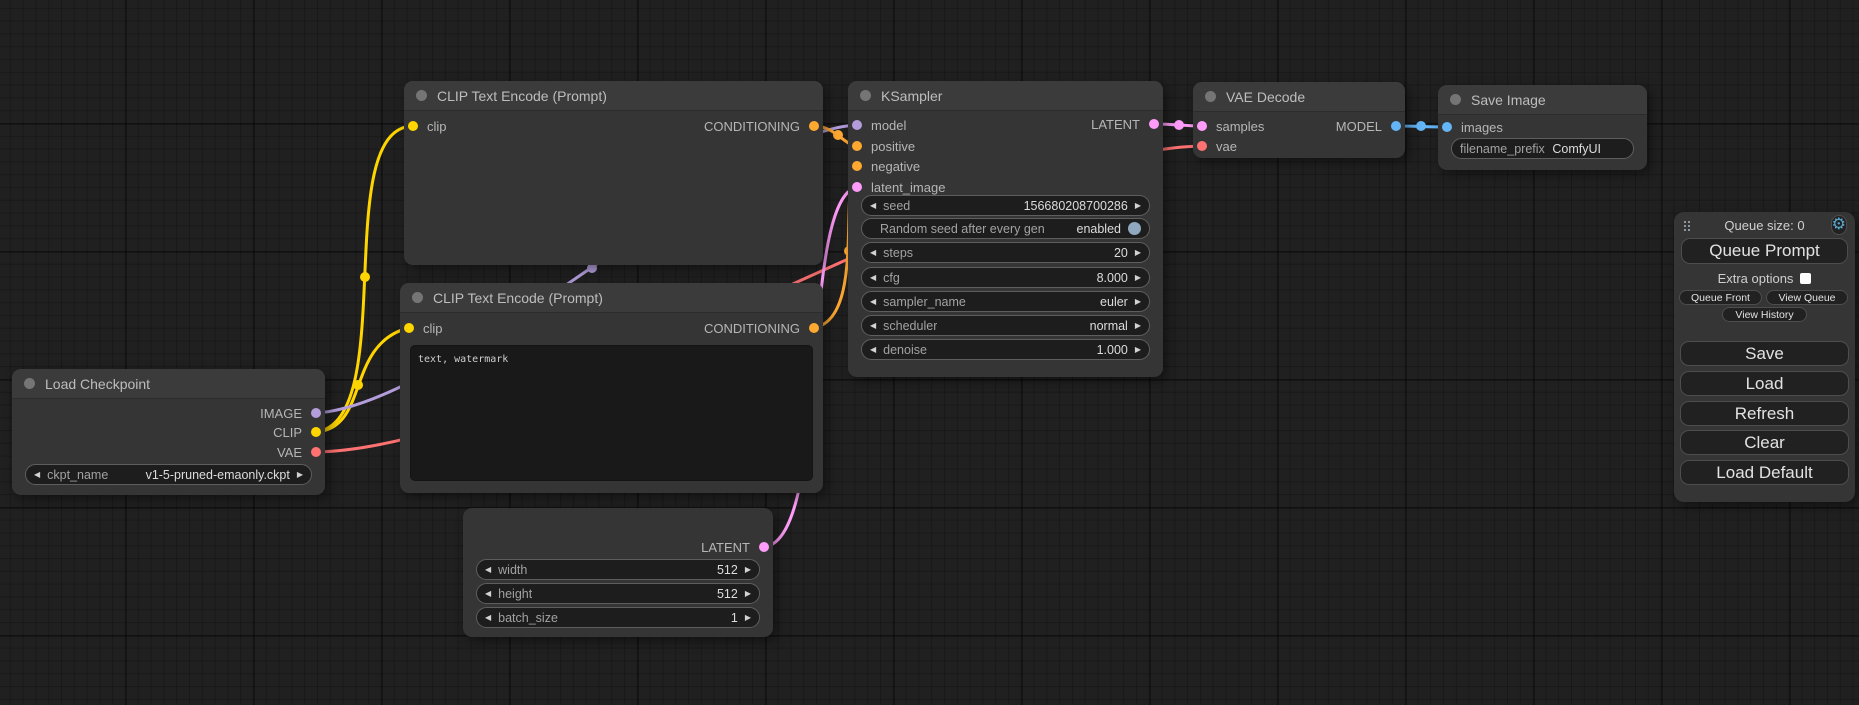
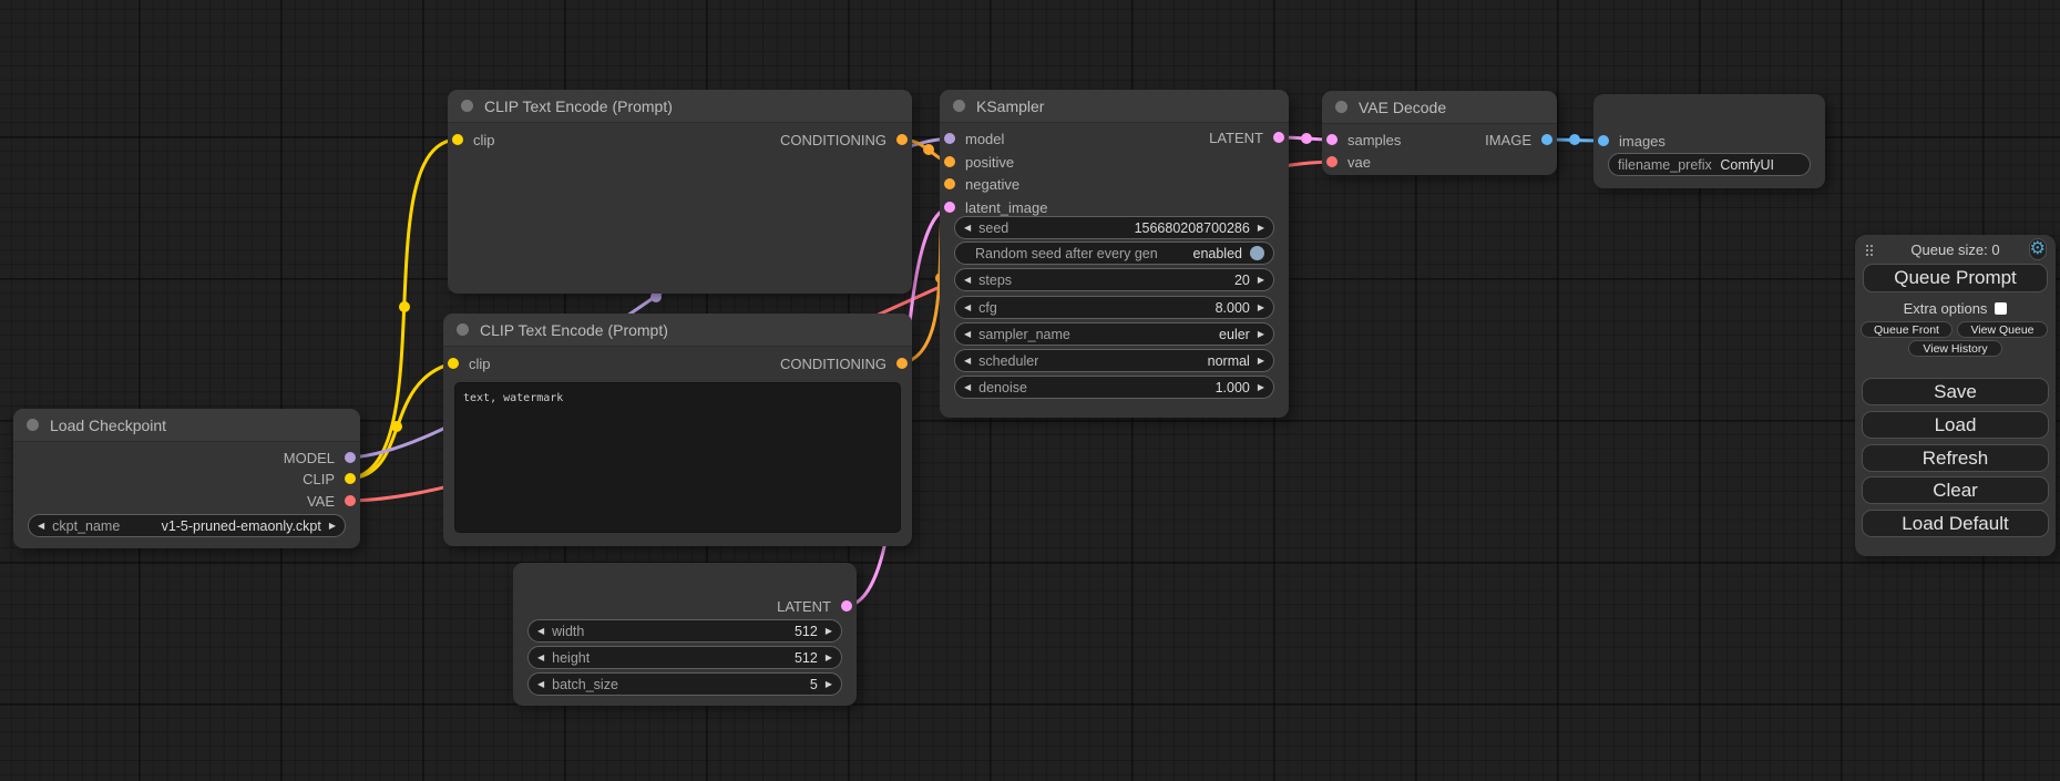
  Queue size: 0
  ⚙
  Queue Prompt
  Extra options
  Queue Front
  View Queue
  View History
  Save
  Load
  Refresh
  Clear
  Load Default
  Load Checkpoint
- IMAGE
+ MODEL
  CLIP
  VAE
  ◀
  ckpt_name
  v1-5-pruned-emaonly.ckpt
  ▶
  CLIP Text Encode (Prompt)
  clip
  CONDITIONING
  CLIP Text Encode (Prompt)
  clip
  CONDITIONING
  text, watermark
  LATENT
  ◀
  width
  512
  ▶
  ◀
  height
  512
  ▶
  ◀
  batch_size
- 1
+ 5
  ▶
  KSampler
  model
  positive
  negative
  latent_image
  LATENT
  ◀
  seed
  156680208700286
  ▶
  Random seed after every gen
  enabled
  ◀
  steps
  20
  ▶
  ◀
  cfg
  8.000
  ▶
  ◀
  sampler_name
  euler
  ▶
  ◀
  scheduler
  normal
  ▶
  ◀
  denoise
  1.000
  ▶
  VAE Decode
  samples
  vae
- MODEL
+ IMAGE
- Save Image
  images
  filename_prefix
  ComfyUI
